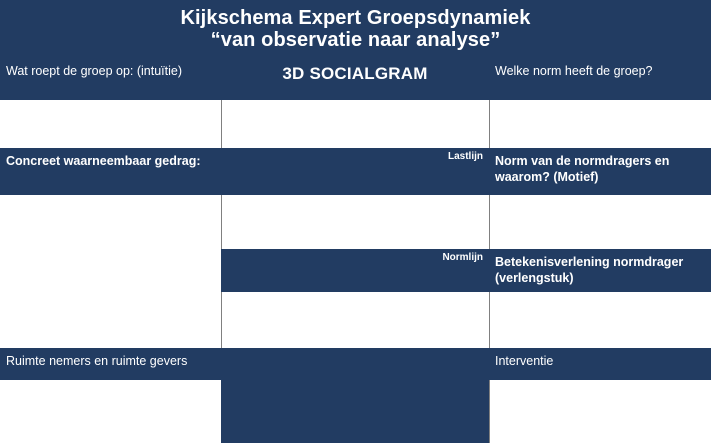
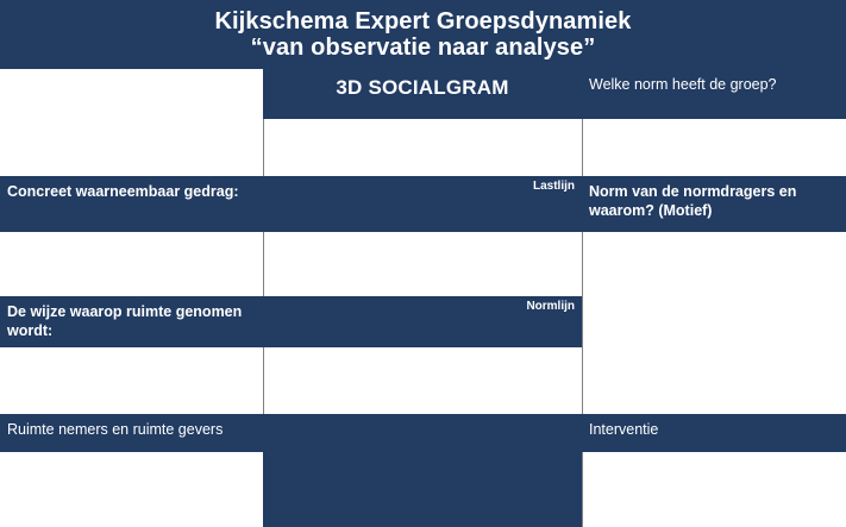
  Kijkschema Expert Groepsdynamiek
  “van observatie naar analyse”
- Wat roept de groep op: (intuïtie)
  3D SOCIALGRAM
  Welke norm heeft de groep?
  Concreet waarneembaar gedrag:
  Lastlijn
  Norm van de normdragers en waarom? (Motief)
+ De wijze waarop ruimte genomen wordt:
  Normlijn
- Betekenisverlening normdrager (verlengstuk)
  Ruimte nemers en ruimte gevers
  Interventie
